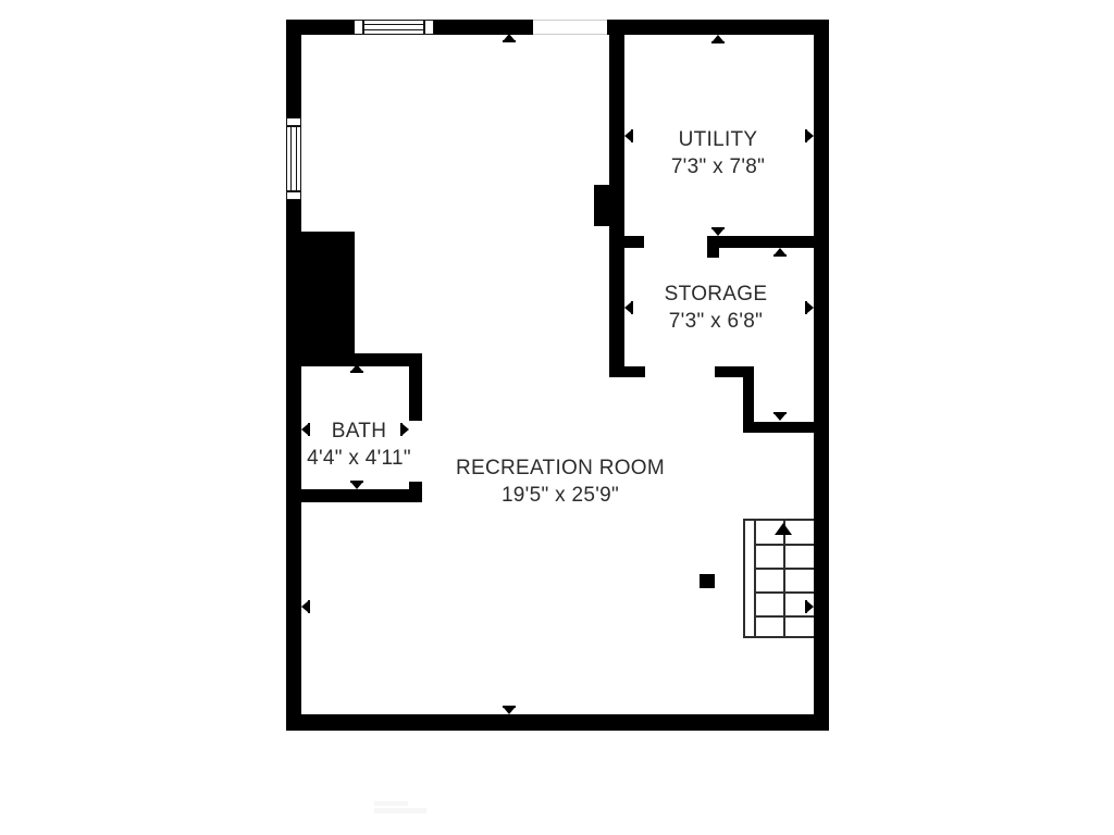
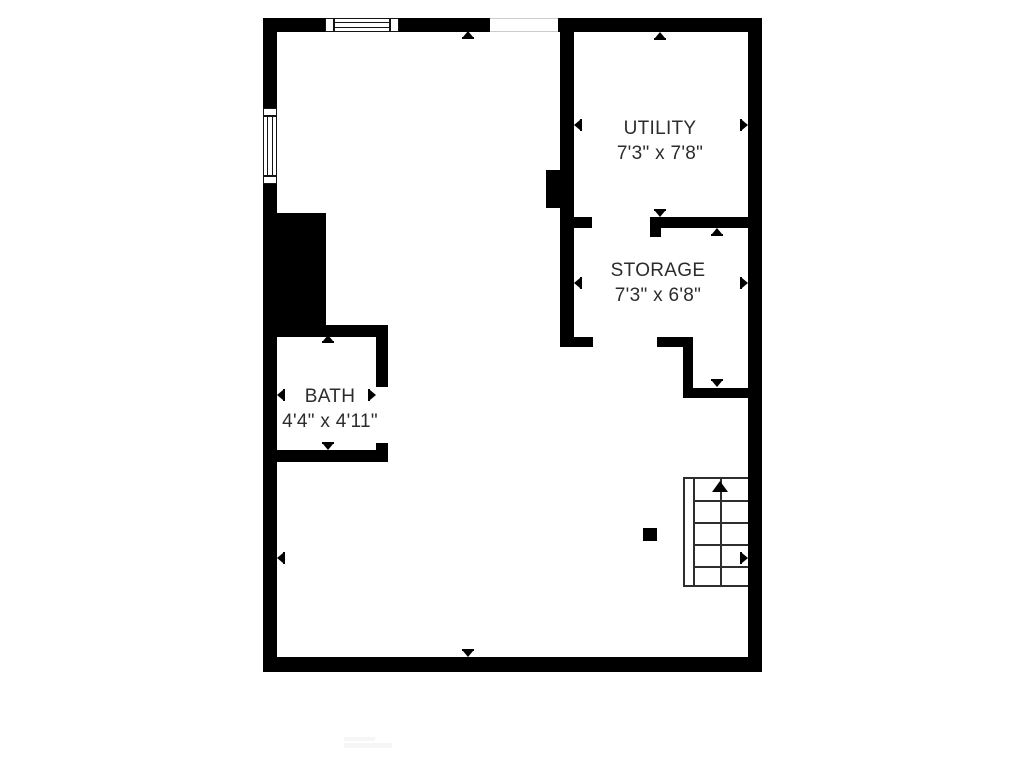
  UTILITY
  7'3" x 7'8"
  STORAGE
  7'3" x 6'8"
  BATH
  4'4" x 4'11"
- RECREATION ROOM
- 19'5" x 25'9"
